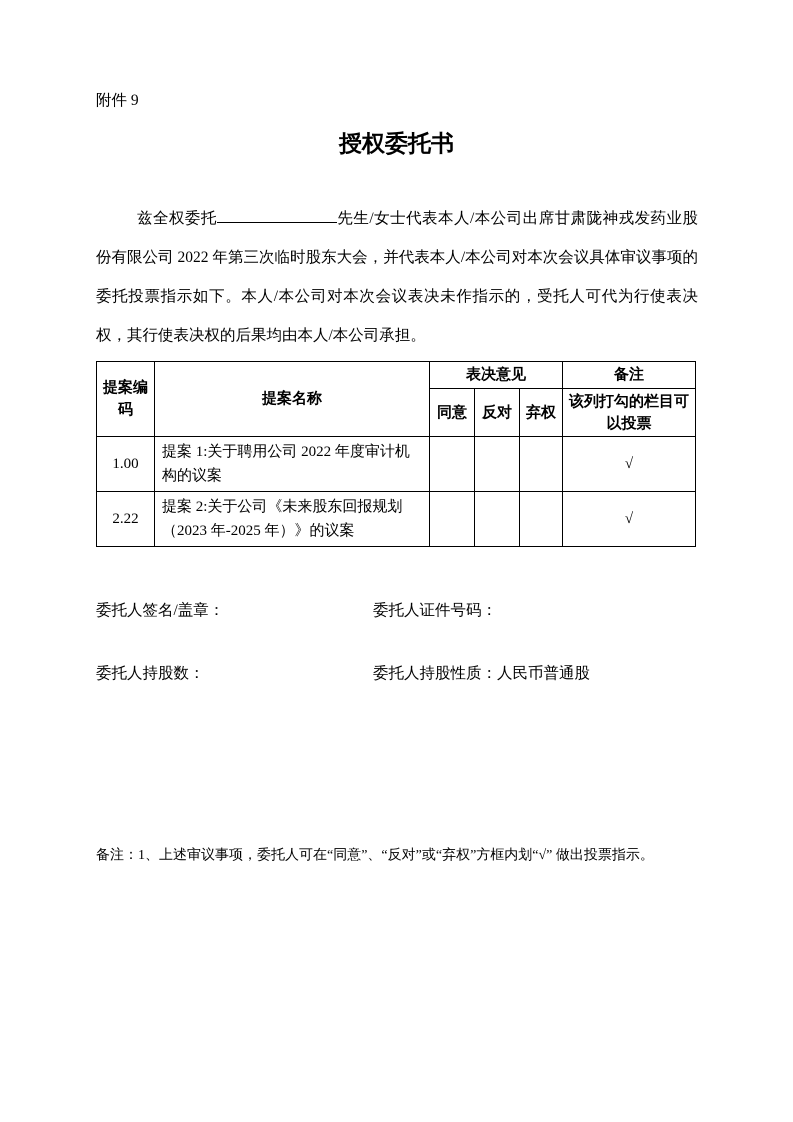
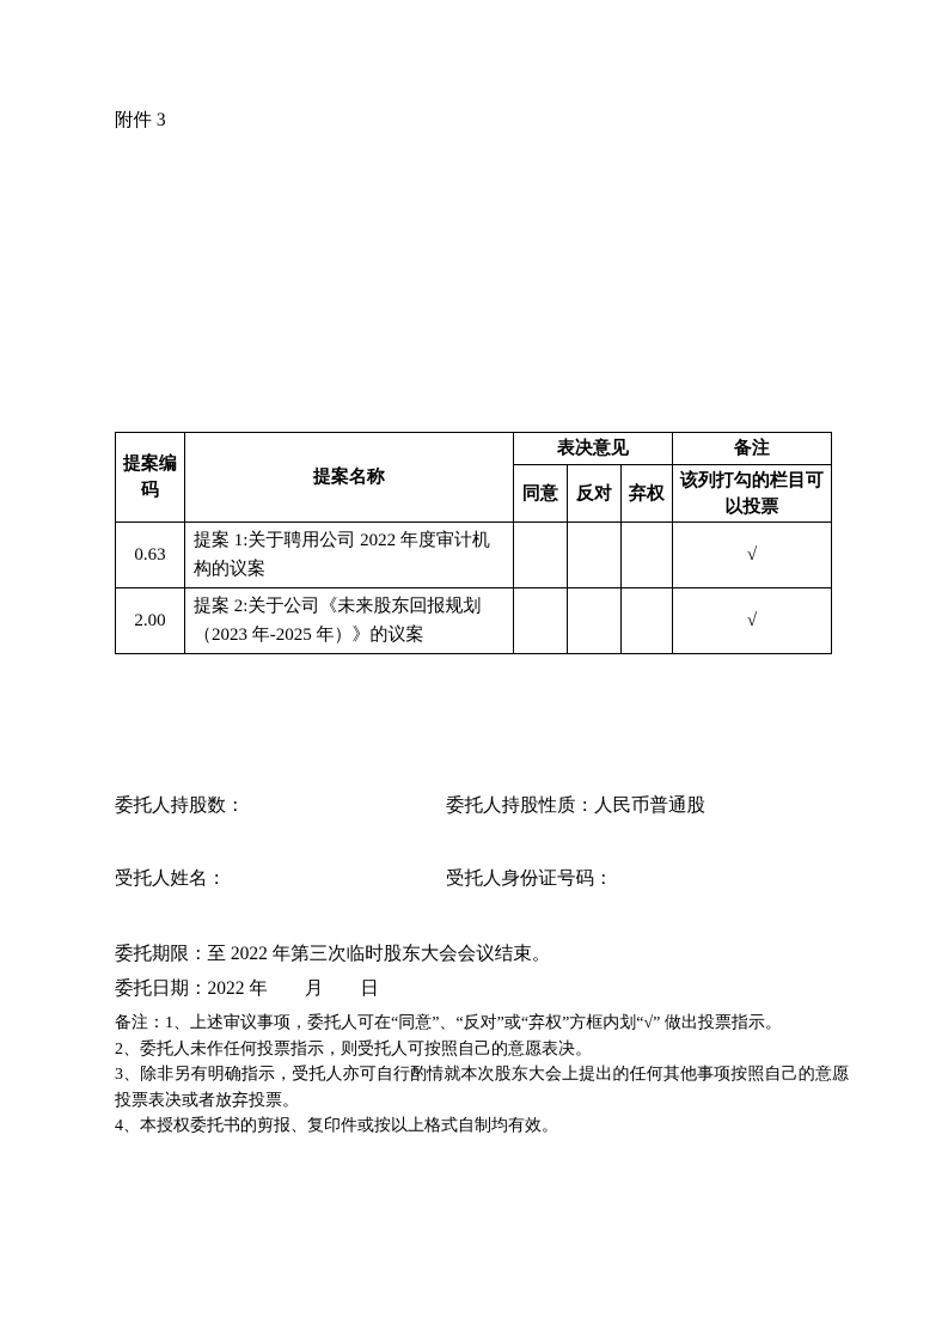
- 附件 9
+ 附件 3
- 授权委托书
- 兹全权委托 先生/女士代表本人/本公司出席甘肃陇神戎发药业股份有限公司 2022 年第三次临时股东大会，并代表本人/本公司对本次会议具体审议事项的委托投票指示如下。本人/本公司对本次会议表决未作指示的，受托人可代为行使表决权，其行使表决权的后果均由本人/本公司承担。
  提案编码	提案名称	表决意见	备注
  同意	反对	弃权	该列打勾的栏目可以投票
- 1.00	提案 1:关于聘用公司 2022 年度审计机构的议案				√
+ 0.63	提案 1:关于聘用公司 2022 年度审计机构的议案				√
- 2.22	提案 2:关于公司《未来股东回报规划（2023 年-2025 年）》的议案				√
+ 2.00	提案 2:关于公司《未来股东回报规划（2023 年-2025 年）》的议案				√
- 委托人签名/盖章： 委托人证件号码：
  委托人持股数： 委托人持股性质：人民币普通股
+ 受托人姓名： 受托人身份证号码：
+ 委托期限：至 2022 年第三次临时股东大会会议结束。
+ 委托日期：2022 年 月 日
  备注：1、上述审议事项，委托人可在“同意”、“反对”或“弃权”方框内划“√” 做出投票指示。
+ 2、委托人未作任何投票指示，则受托人可按照自己的意愿表决。
+ 3、除非另有明确指示，受托人亦可自行酌情就本次股东大会上提出的任何其他事项按照自己的意愿投票表决或者放弃投票。
+ 4、本授权委托书的剪报、复印件或按以上格式自制均有效。
